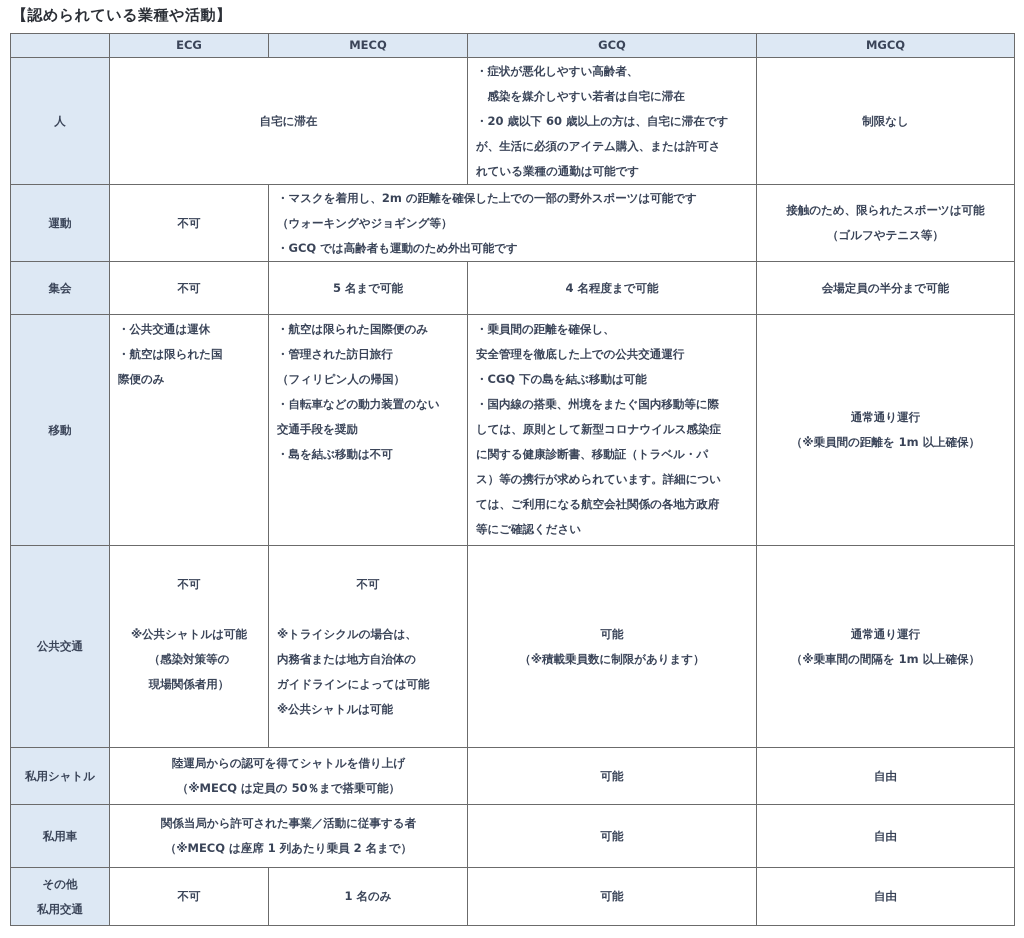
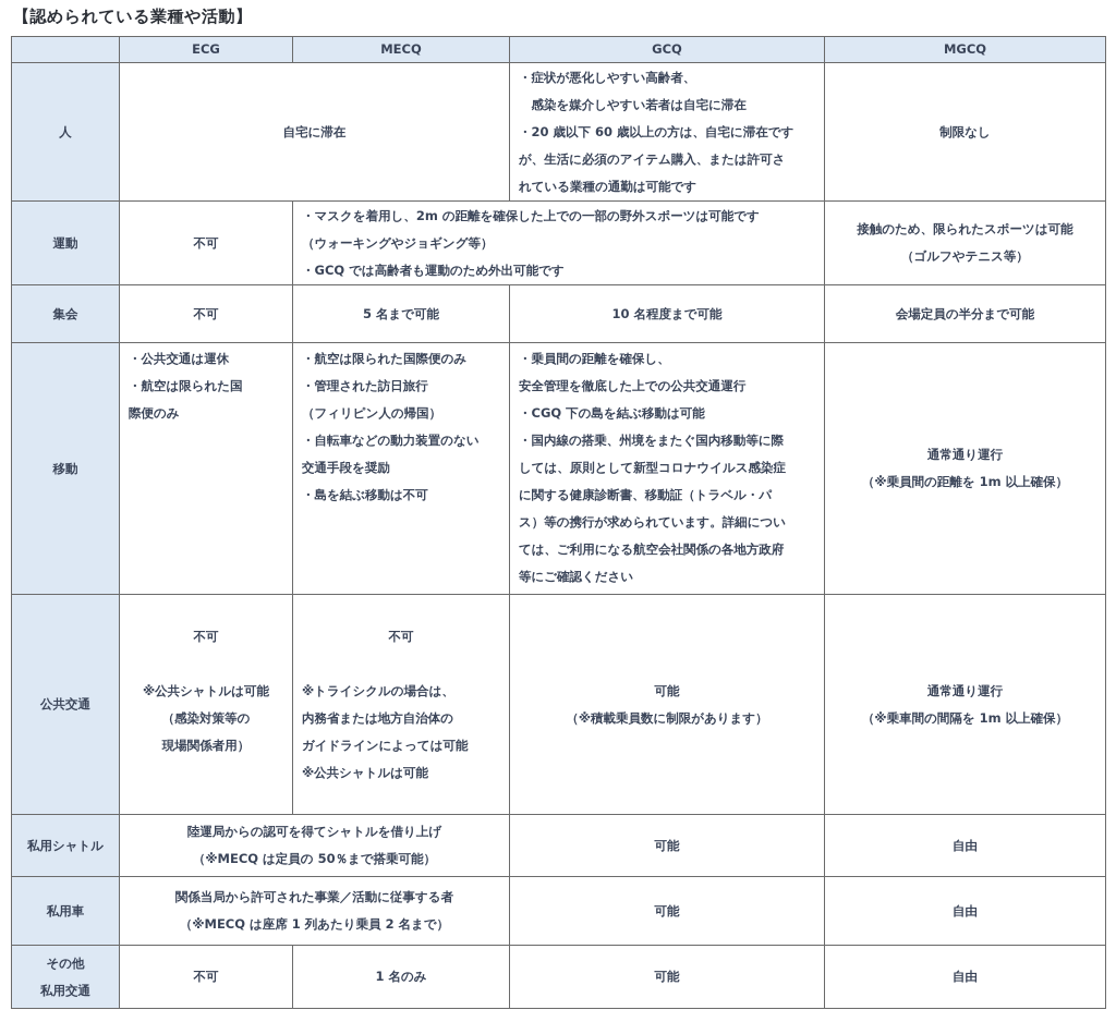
  【認められている業種や活動】
  	ECG	MECQ	GCQ	MGCQ
  人	自宅に滞在	・症状が悪化しやすい高齢者、 感染を媒介しやすい若者は自宅に滞在 ・20 歳以下 60 歳以上の方は、自宅に滞在です が、生活に必須のアイテム購入、または許可さ れている業種の通勤は可能です	制限なし
  運動	不可	・マスクを着用し、2m の距離を確保した上での一部の野外スポーツは可能です （ウォーキングやジョギング等） ・GCQ では高齢者も運動のため外出可能です	接触のため、限られたスポーツは可能 （ゴルフやテニス等）
- 集会	不可	5 名まで可能	4 名程度まで可能	会場定員の半分まで可能
+ 集会	不可	5 名まで可能	10 名程度まで可能	会場定員の半分まで可能
  移動	・公共交通は運休 ・航空は限られた国 際便のみ	・航空は限られた国際便のみ ・管理された訪日旅行 （フィリピン人の帰国） ・自転車などの動力装置のない 交通手段を奨励 ・島を結ぶ移動は不可	・乗員間の距離を確保し、 安全管理を徹底した上での公共交通運行 ・CGQ 下の島を結ぶ移動は可能 ・国内線の搭乗、州境をまたぐ国内移動等に際 しては、原則として新型コロナウイルス感染症 に関する健康診断書、移動証（トラベル・パ ス）等の携行が求められています。詳細につい ては、ご利用になる航空会社関係の各地方政府 等にご確認ください	通常通り運行 （※乗員間の距離を 1m 以上確保）
  公共交通	不可 ※公共シャトルは可能 （感染対策等の 現場関係者用）	不可 ※トライシクルの場合は、 内務省または地方自治体の ガイドラインによっては可能 ※公共シャトルは可能	可能 （※積載乗員数に制限があります）	通常通り運行 （※乗車間の間隔を 1m 以上確保）
  私用シャトル	陸運局からの認可を得てシャトルを借り上げ （※MECQ は定員の 50％まで搭乗可能）	可能	自由
  私用車	関係当局から許可された事業／活動に従事する者 （※MECQ は座席 1 列あたり乗員 2 名まで）	可能	自由
  その他 私用交通	不可	1 名のみ	可能	自由
